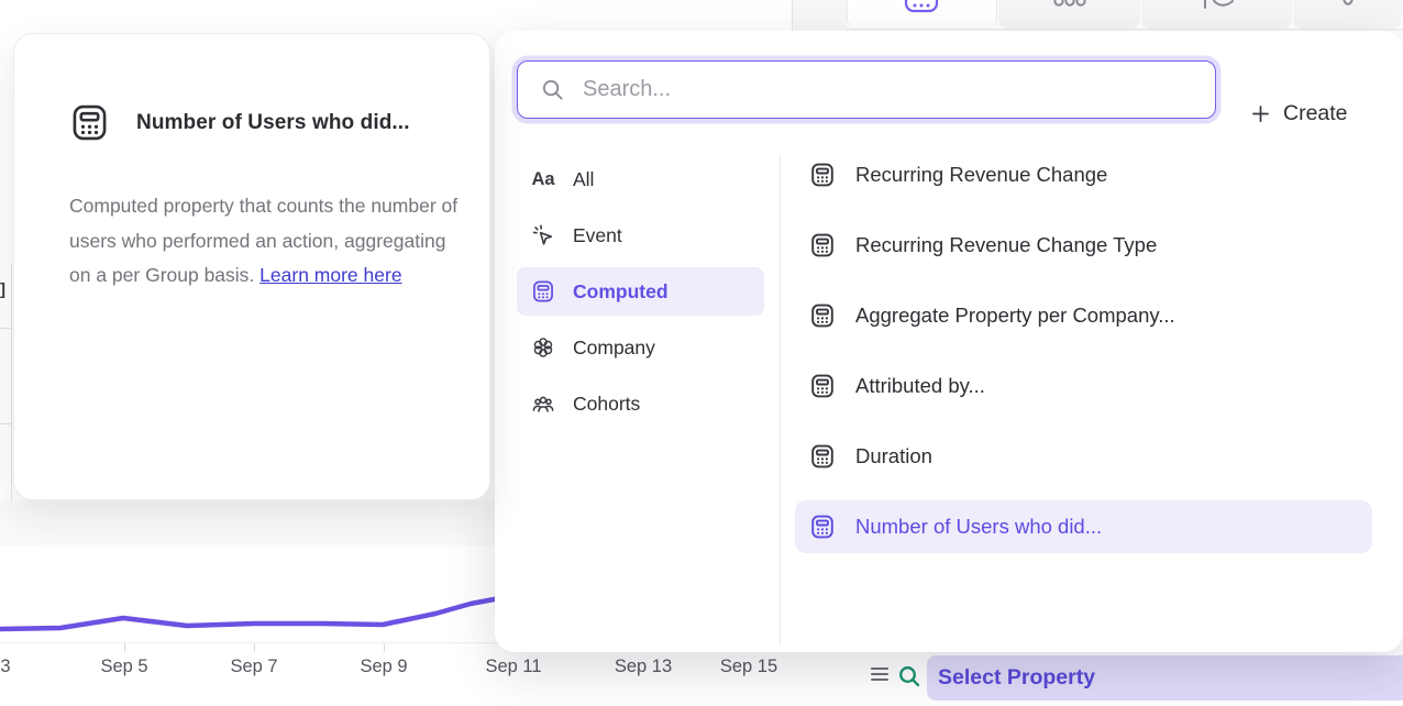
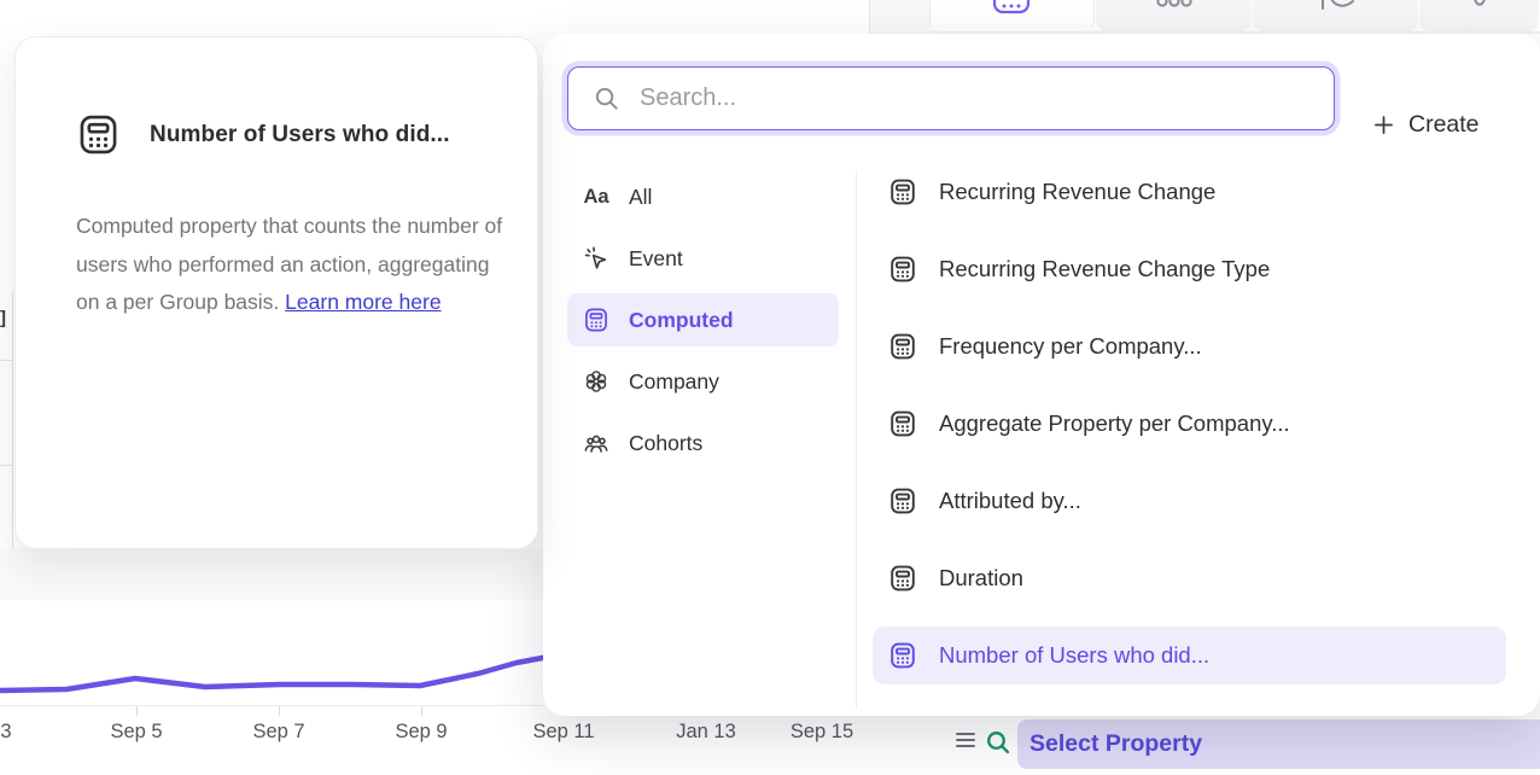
  ]
  Sep 5
  Sep 7
  Sep 9
  Sep 11
- Sep 13
+ Jan 13
  Sep 15
  Select Property
  Search...
  Create
  Aa
  All
  Event
  Computed
  Company
  Cohorts
  Recurring Revenue Change
  Recurring Revenue Change Type
+ Frequency per Company...
  Aggregate Property per Company...
  Attributed by...
  Duration
  Number of Users who did...
  Number of Users who did...
  Computed property that counts the number of users who performed an action, aggregating on a per Group basis. Learn more here
